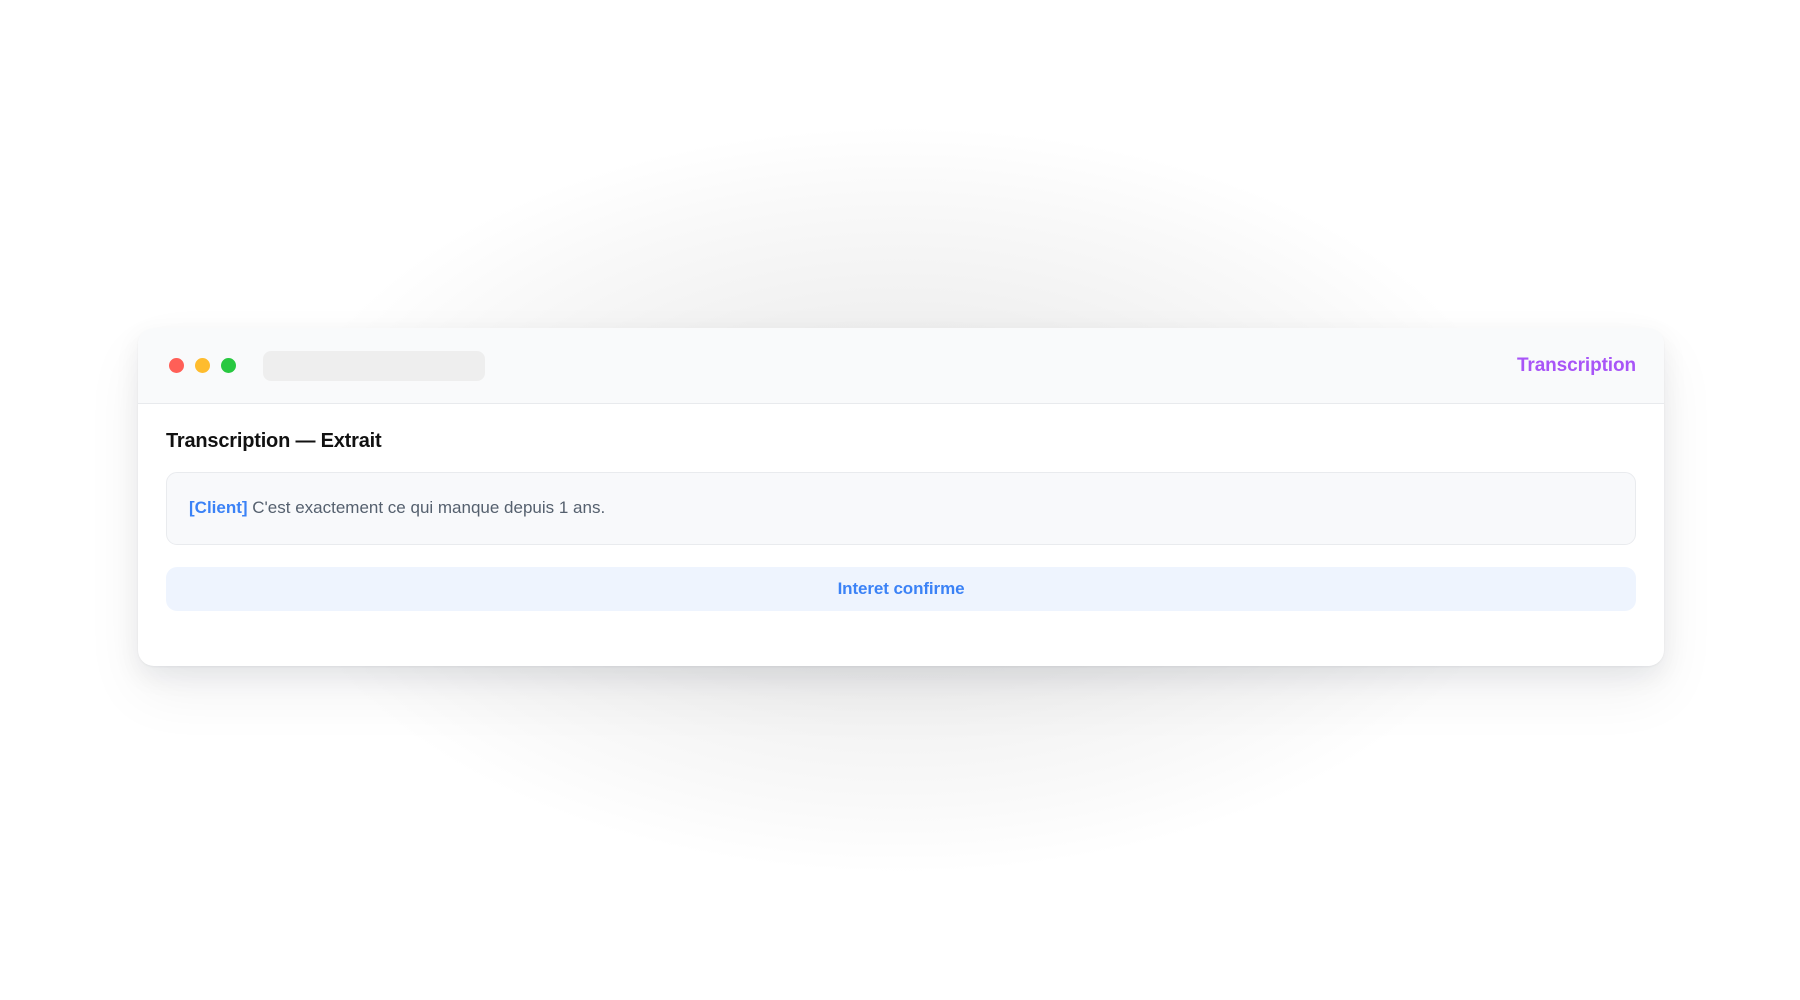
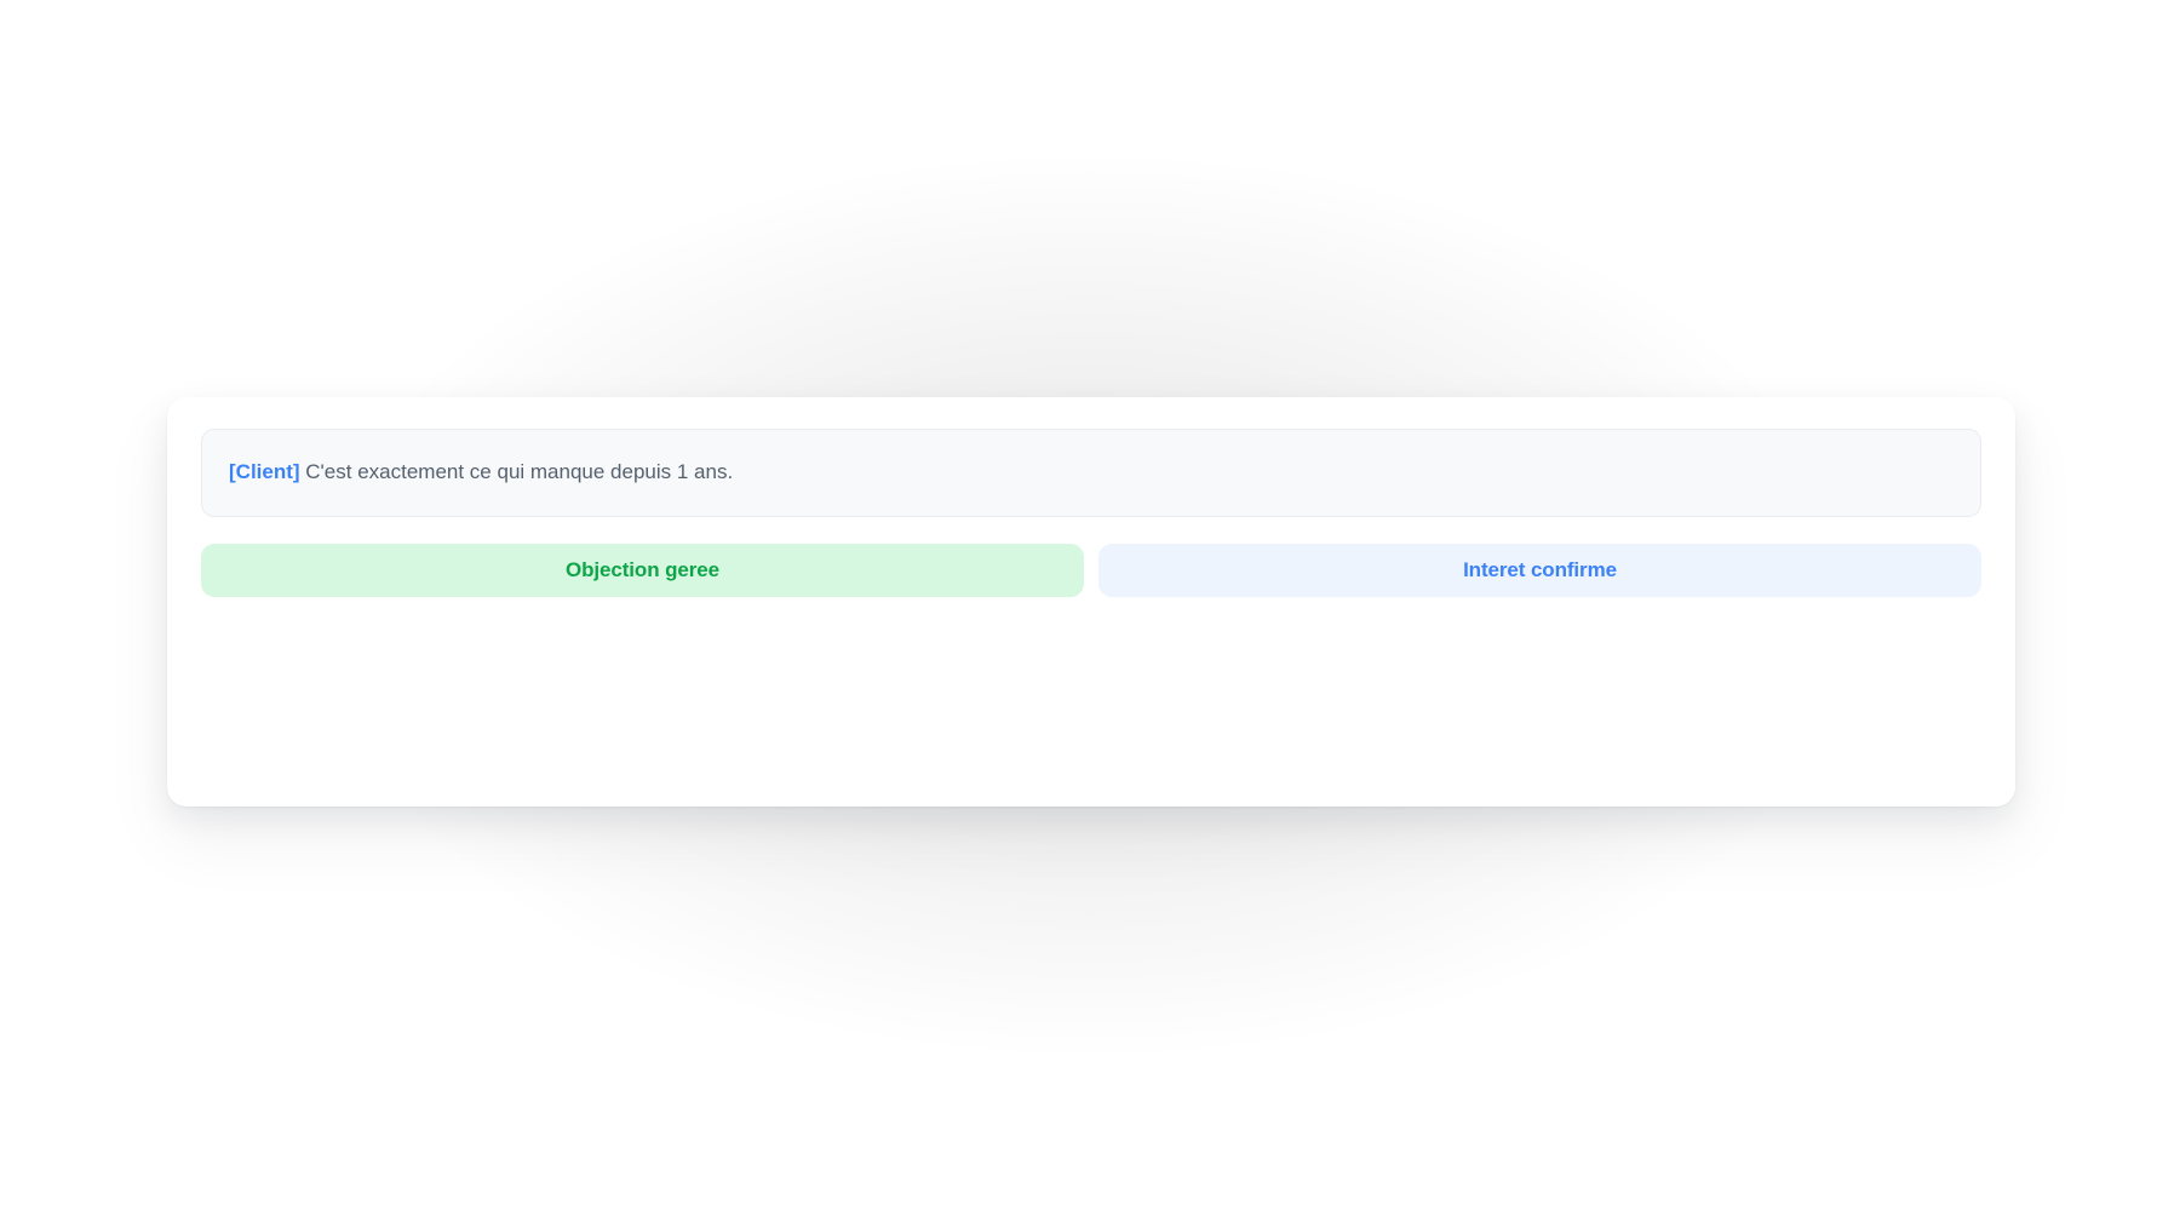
- Transcription
- Transcription — Extrait
  [Client] C'est exactement ce qui manque depuis 1 ans.
+ Objection geree
  Interet confirme
